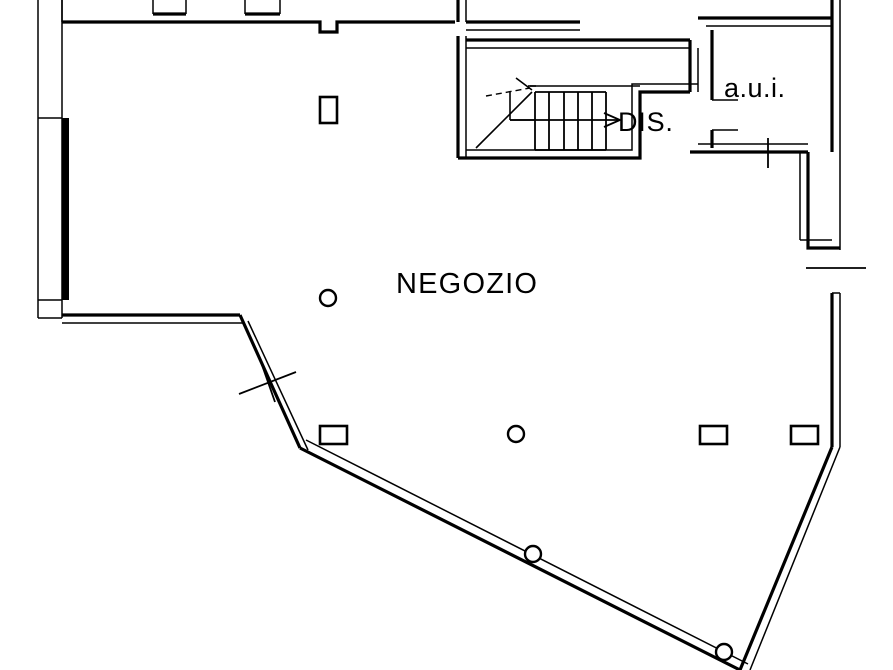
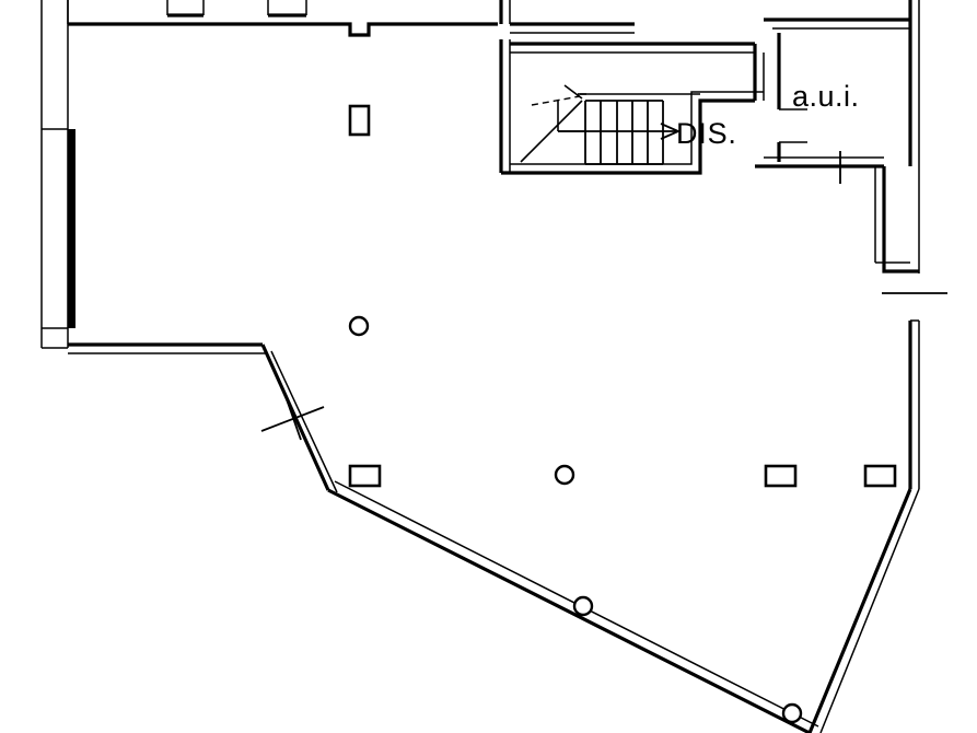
- NEGOZIO
  DIS.
  a.u.i.
